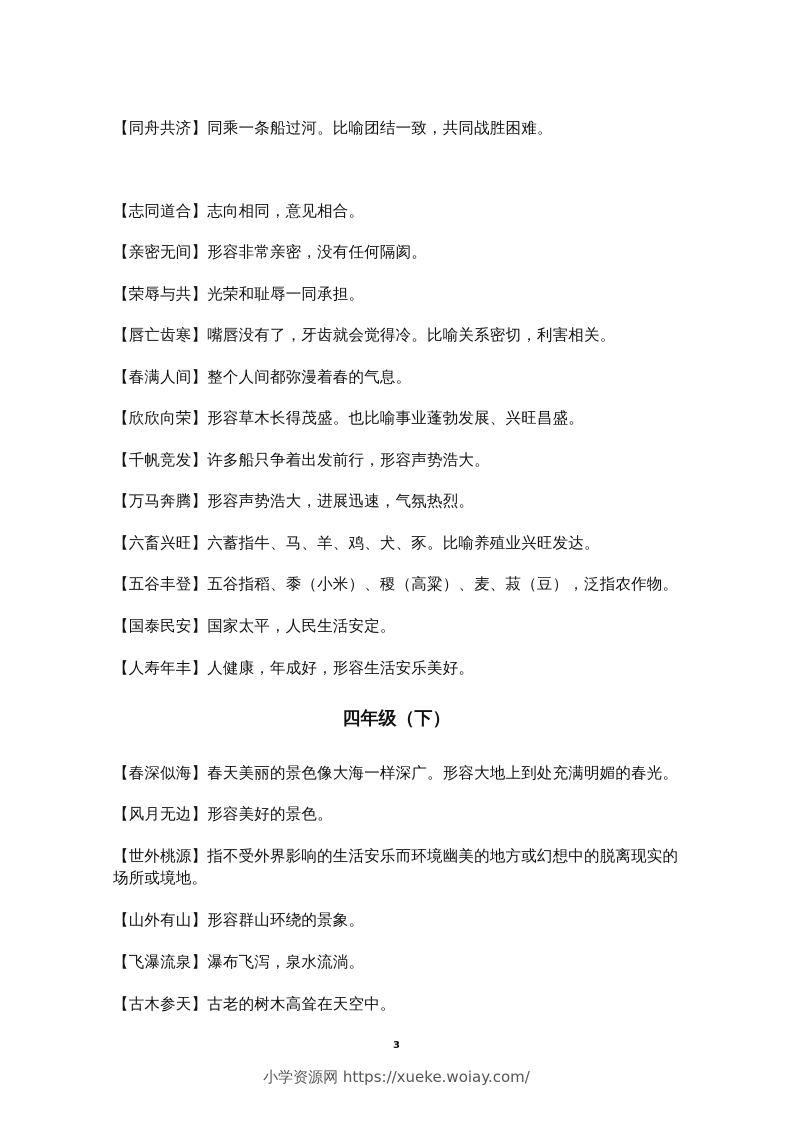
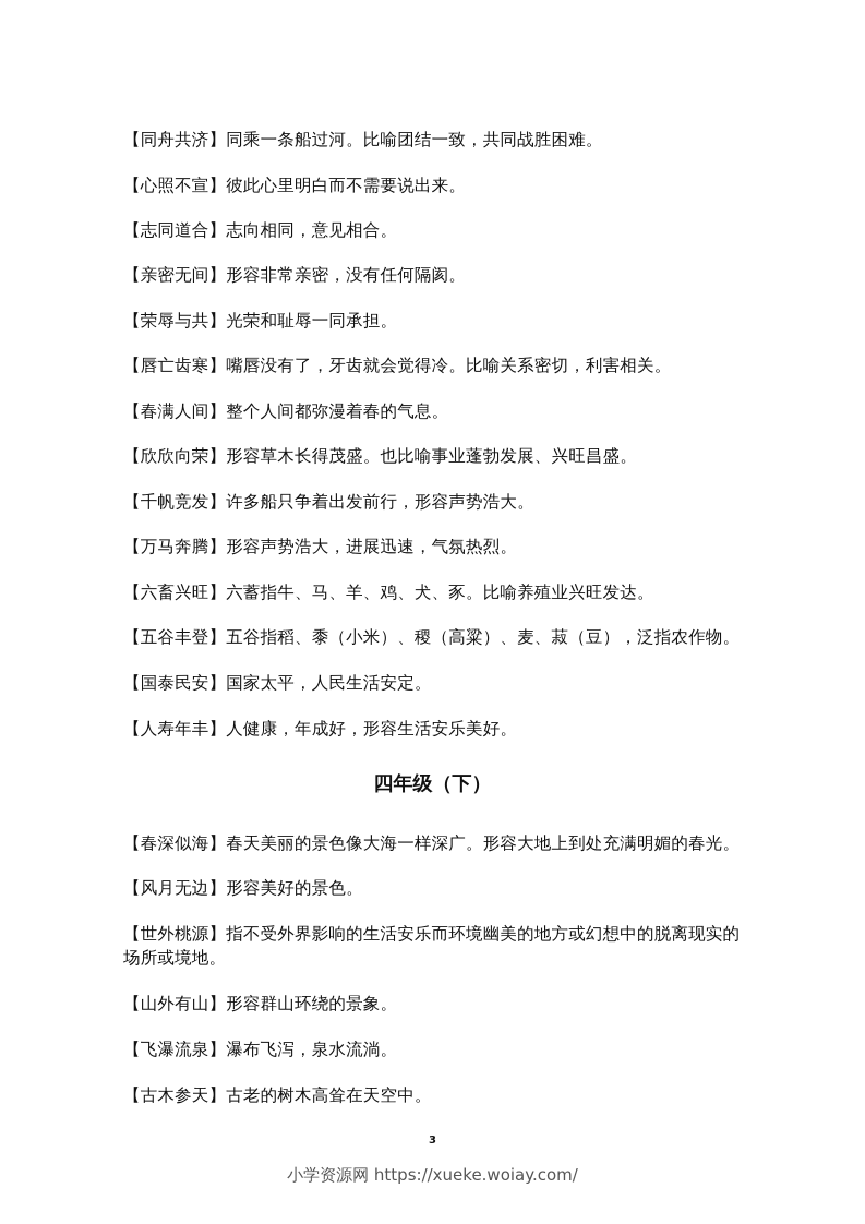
  【同舟共济】同乘一条船过河。比喻团结一致，共同战胜困难。
+ 【心照不宣】彼此心里明白而不需要说出来。
  【志同道合】志向相同，意见相合。
  【亲密无间】形容非常亲密，没有任何隔阂。
  【荣辱与共】光荣和耻辱一同承担。
  【唇亡齿寒】嘴唇没有了，牙齿就会觉得冷。比喻关系密切，利害相关。
  【春满人间】整个人间都弥漫着春的气息。
  【欣欣向荣】形容草木长得茂盛。也比喻事业蓬勃发展、兴旺昌盛。
  【千帆竞发】许多船只争着出发前行，形容声势浩大。
  【万马奔腾】形容声势浩大，进展迅速，气氛热烈。
  【六畜兴旺】六蓄指牛、马、羊、鸡、犬、豕。比喻养殖业兴旺发达。
  【五谷丰登】五谷指稻、黍（小米）、稷（高粱）、麦、菽（豆），泛指农作物。
  【国泰民安】国家太平，人民生活安定。
  【人寿年丰】人健康，年成好，形容生活安乐美好。
  四年级（下）
  【春深似海】春天美丽的景色像大海一样深广。形容大地上到处充满明媚的春光。
  【风月无边】形容美好的景色。
  【世外桃源】指不受外界影响的生活安乐而环境幽美的地方或幻想中的脱离现实的场所或境地。
  【山外有山】形容群山环绕的景象。
  【飞瀑流泉】瀑布飞泻，泉水流淌。
  【古木参天】古老的树木高耸在天空中。
  3
  小学资源网 https://xueke.woiay.com/
